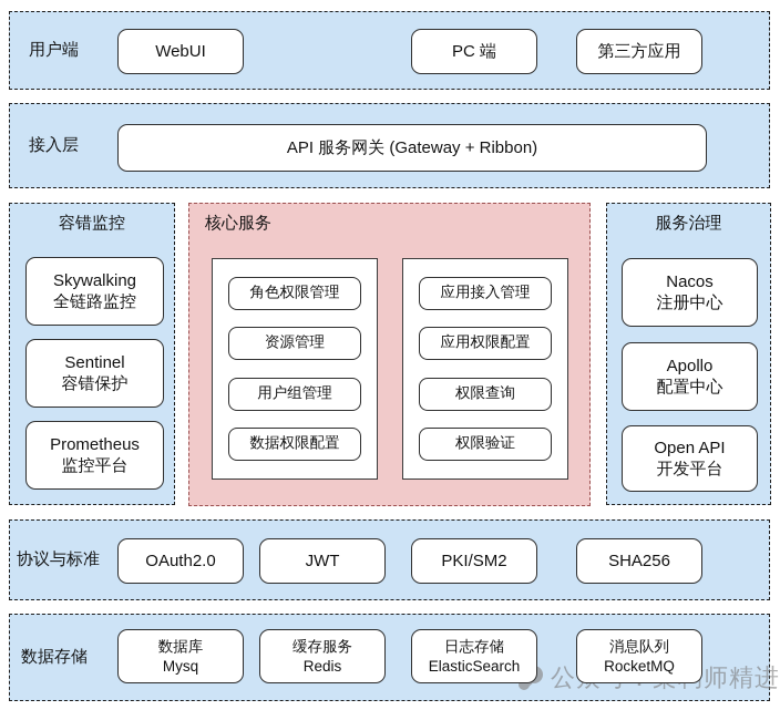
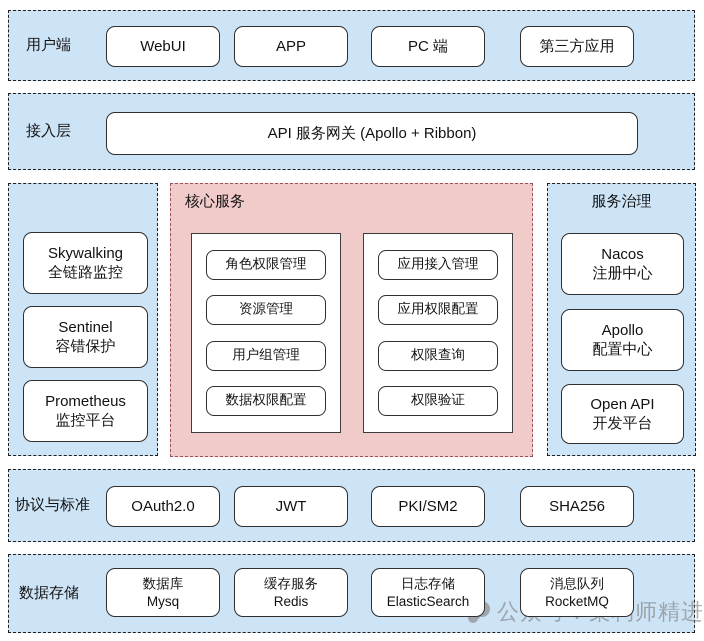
  用户端
  WebUI
+ APP
  PC 端
  第三方应用
  接入层
- API 服务网关 (Gateway + Ribbon)
+ API 服务网关 (Apollo + Ribbon)
- 容错监控
  Skywalking
  全链路监控
  Sentinel
  容错保护
  Prometheus
  监控平台
  核心服务
  角色权限管理
  资源管理
  用户组管理
  数据权限配置
  应用接入管理
  应用权限配置
  权限查询
  权限验证
  服务治理
  Nacos
  注册中心
  Apollo
  配置中心
  Open API
  开发平台
  协议与标准
  OAuth2.0
  JWT
  PKI/SM2
  SHA256
  数据存储
  数据库
  Mysq
  缓存服务
  Redis
  日志存储
  ElasticSearch
  消息队列
  RocketMQ
